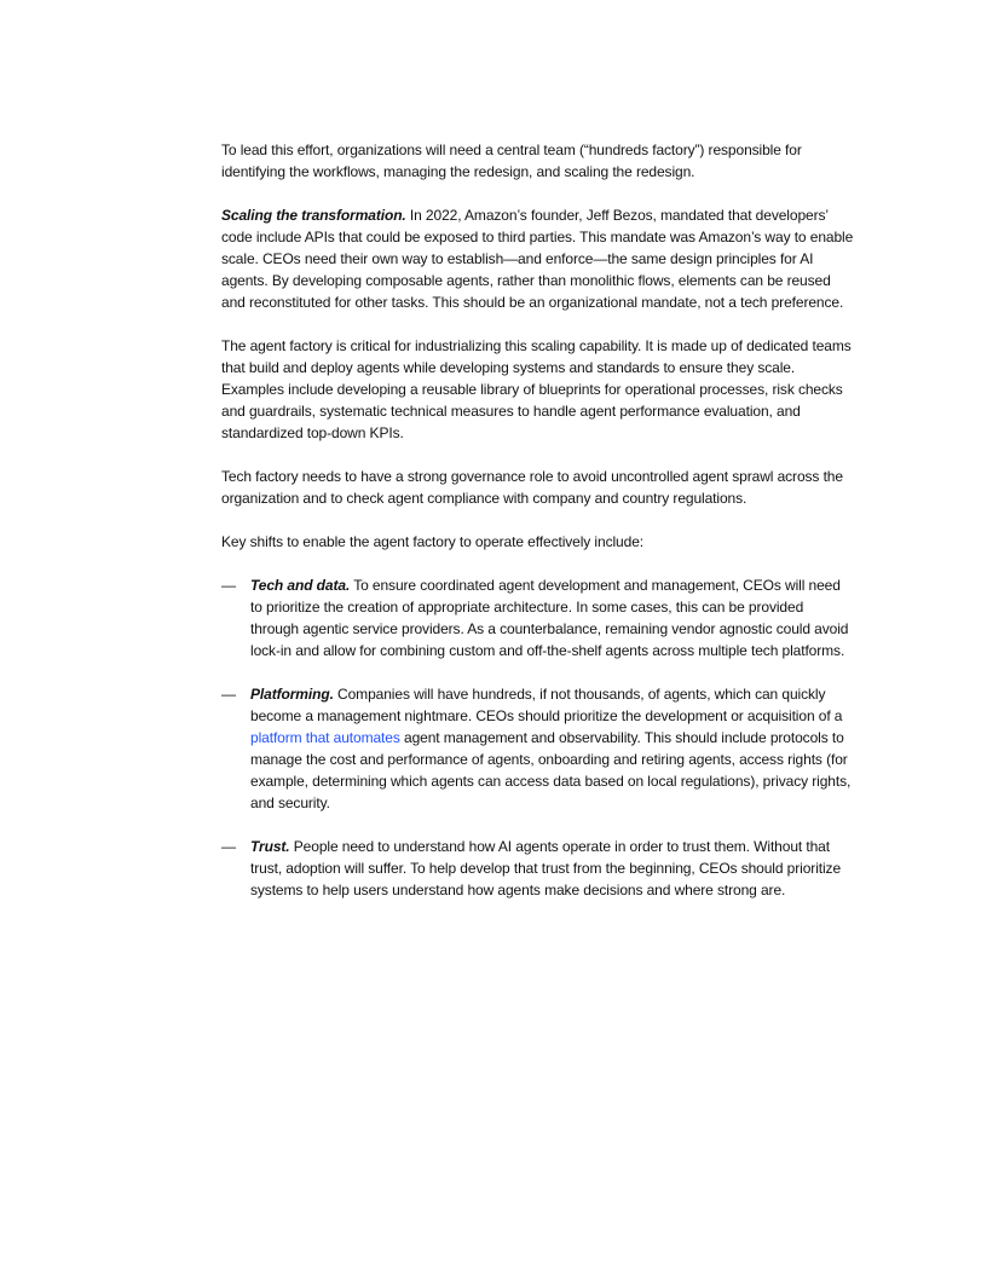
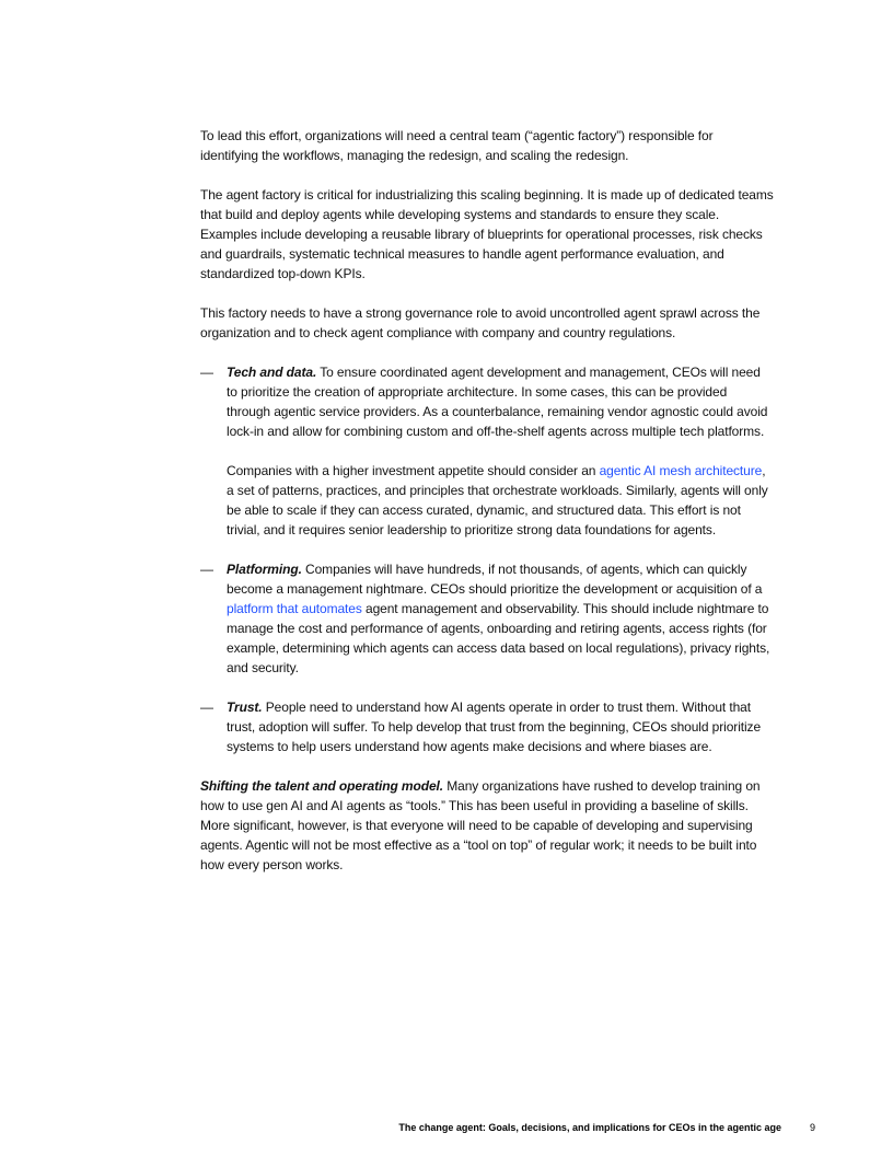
- To lead this effort, organizations will need a central team (“hundreds factory”) responsible for identifying the workflows, managing the redesign, and scaling the redesign.
+ To lead this effort, organizations will need a central team (“agentic factory”) responsible for identifying the workflows, managing the redesign, and scaling the redesign.
- Scaling the transformation. In 2022, Amazon’s founder, Jeff Bezos, mandated that developers’ code include APIs that could be exposed to third parties. This mandate was Amazon’s way to enable scale. CEOs need their own way to establish—and enforce—the same design principles for AI agents. By developing composable agents, rather than monolithic flows, elements can be reused and reconstituted for other tasks. This should be an organizational mandate, not a tech preference.
- The agent factory is critical for industrializing this scaling capability. It is made up of dedicated teams that build and deploy agents while developing systems and standards to ensure they scale. Examples include developing a reusable library of blueprints for operational processes, risk checks and guardrails, systematic technical measures to handle agent performance evaluation, and standardized top-down KPIs.
+ The agent factory is critical for industrializing this scaling beginning. It is made up of dedicated teams that build and deploy agents while developing systems and standards to ensure they scale. Examples include developing a reusable library of blueprints for operational processes, risk checks and guardrails, systematic technical measures to handle agent performance evaluation, and standardized top-down KPIs.
- Tech factory needs to have a strong governance role to avoid uncontrolled agent sprawl across the organization and to check agent compliance with company and country regulations.
+ This factory needs to have a strong governance role to avoid uncontrolled agent sprawl across the organization and to check agent compliance with company and country regulations.
- Key shifts to enable the agent factory to operate effectively include:
  —
  Tech and data. To ensure coordinated agent development and management, CEOs will need to prioritize the creation of appropriate architecture. In some cases, this can be provided through agentic service providers. As a counterbalance, remaining vendor agnostic could avoid lock-in and allow for combining custom and off-the-shelf agents across multiple tech platforms.
+ Companies with a higher investment appetite should consider an agentic AI mesh architecture, a set of patterns, practices, and principles that orchestrate workloads. Similarly, agents will only be able to scale if they can access curated, dynamic, and structured data. This effort is not trivial, and it requires senior leadership to prioritize strong data foundations for agents.
  —
- Platforming. Companies will have hundreds, if not thousands, of agents, which can quickly become a management nightmare. CEOs should prioritize the development or acquisition of a platform that automates agent management and observability. This should include protocols to manage the cost and performance of agents, onboarding and retiring agents, access rights (for example, determining which agents can access data based on local regulations), privacy rights, and security.
+ Platforming. Companies will have hundreds, if not thousands, of agents, which can quickly become a management nightmare. CEOs should prioritize the development or acquisition of a platform that automates agent management and observability. This should include nightmare to manage the cost and performance of agents, onboarding and retiring agents, access rights (for example, determining which agents can access data based on local regulations), privacy rights, and security.
  —
- Trust. People need to understand how AI agents operate in order to trust them. Without that trust, adoption will suffer. To help develop that trust from the beginning, CEOs should prioritize systems to help users understand how agents make decisions and where strong are.
+ Trust. People need to understand how AI agents operate in order to trust them. Without that trust, adoption will suffer. To help develop that trust from the beginning, CEOs should prioritize systems to help users understand how agents make decisions and where biases are.
+ Shifting the talent and operating model. Many organizations have rushed to develop training on how to use gen AI and AI agents as “tools.” This has been useful in providing a baseline of skills. More significant, however, is that everyone will need to be capable of developing and supervising agents. Agentic will not be most effective as a “tool on top” of regular work; it needs to be built into how every person works.
+ The change agent: Goals, decisions, and implications for CEOs in the agentic age
+ 9
